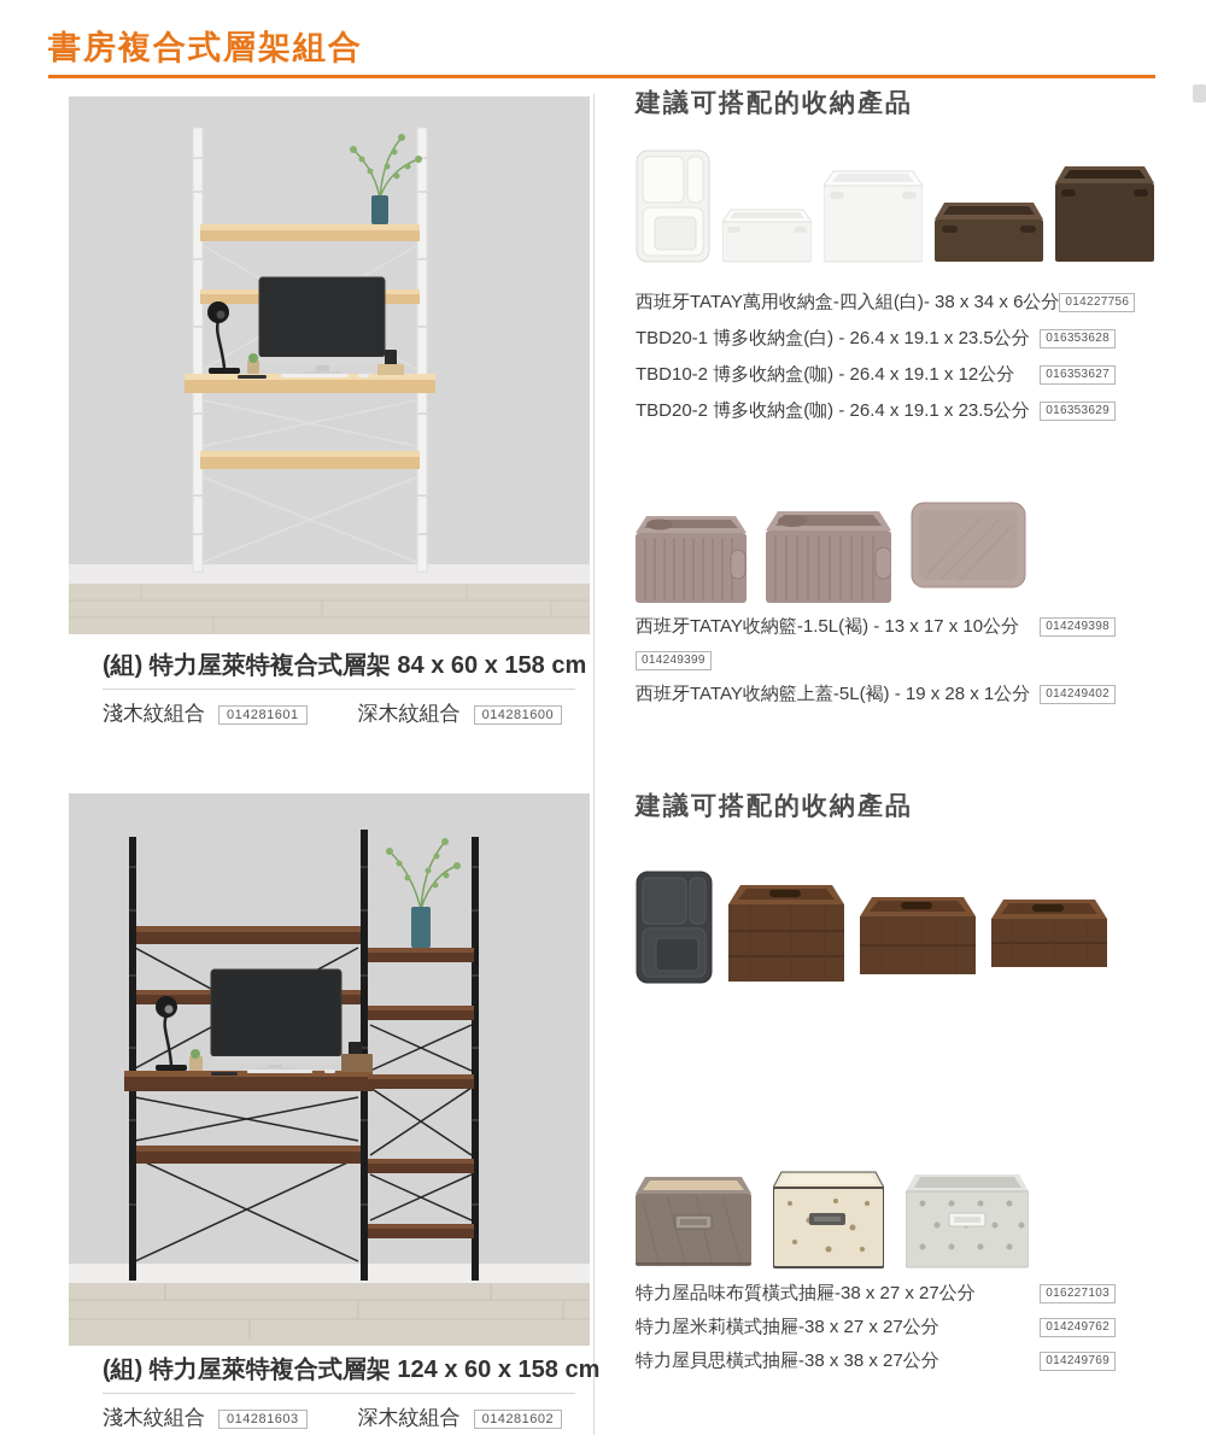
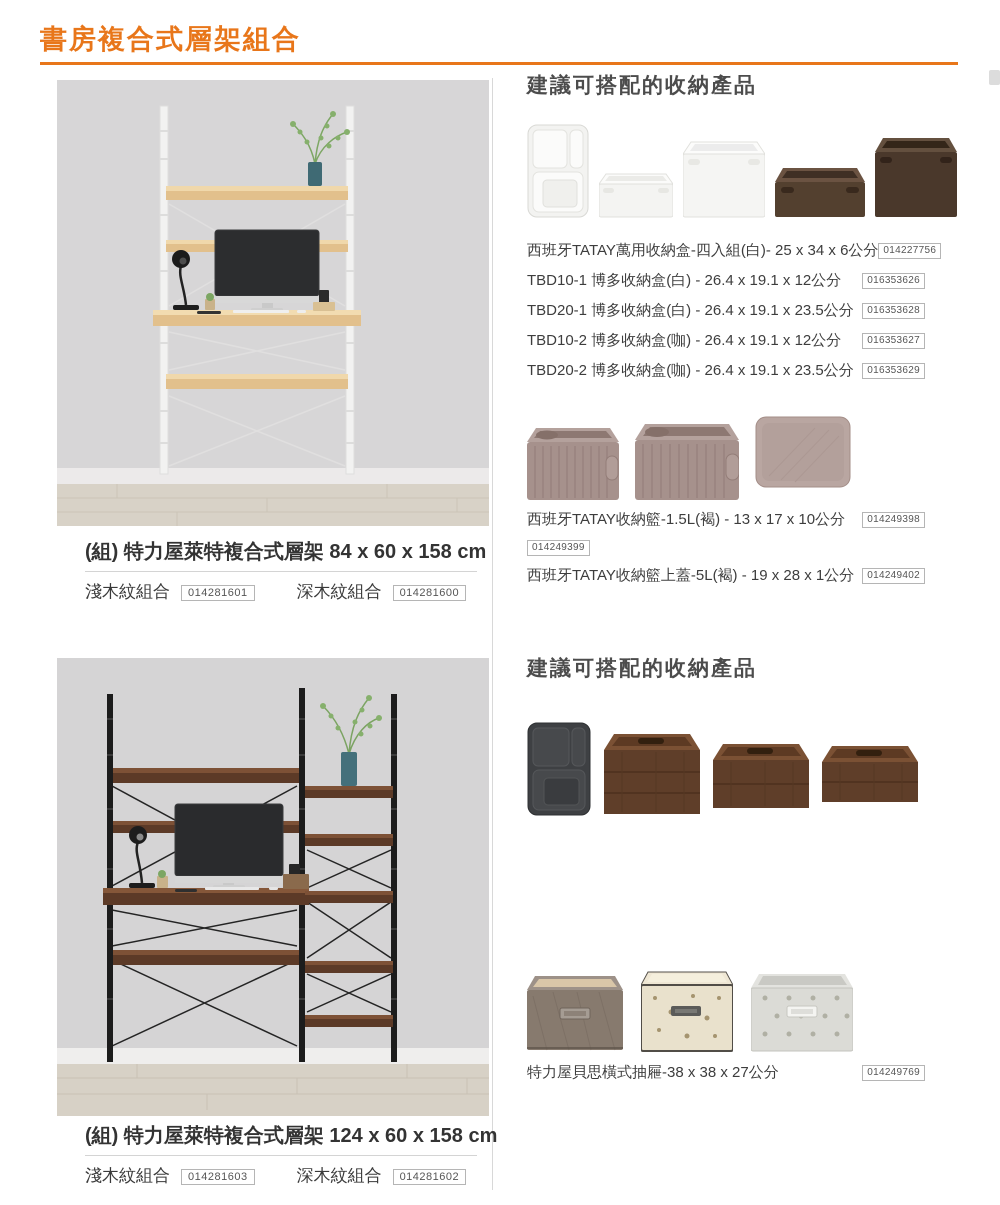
  書房複合式層架組合
  (組) 特力屋萊特複合式層架 84 x 60 x 158 cm
  淺木紋組合
  014281601
  深木紋組合
  014281600
  (組) 特力屋萊特複合式層架 124 x 60 x 158 cm
  淺木紋組合
  014281603
  深木紋組合
  014281602
  建議可搭配的收納產品
- 西班牙TATAY萬用收納盒-四入組(白)- 38 x 34 x 6公分
+ 西班牙TATAY萬用收納盒-四入組(白)- 25 x 34 x 6公分
  014227756
+ TBD10-1 博多收納盒(白) - 26.4 x 19.1 x 12公分
+ 016353626
  TBD20-1 博多收納盒(白) - 26.4 x 19.1 x 23.5公分
  016353628
  TBD10-2 博多收納盒(咖) - 26.4 x 19.1 x 12公分
  016353627
  TBD20-2 博多收納盒(咖) - 26.4 x 19.1 x 23.5公分
  016353629
  西班牙TATAY收納籃-1.5L(褐) - 13 x 17 x 10公分
  014249398
  014249399
  西班牙TATAY收納籃上蓋-5L(褐) - 19 x 28 x 1公分
  014249402
  建議可搭配的收納產品
- 特力屋品味布質橫式抽屜-38 x 27 x 27公分
- 016227103
- 特力屋米莉橫式抽屜-38 x 27 x 27公分
- 014249762
  特力屋貝思橫式抽屜-38 x 38 x 27公分
  014249769
